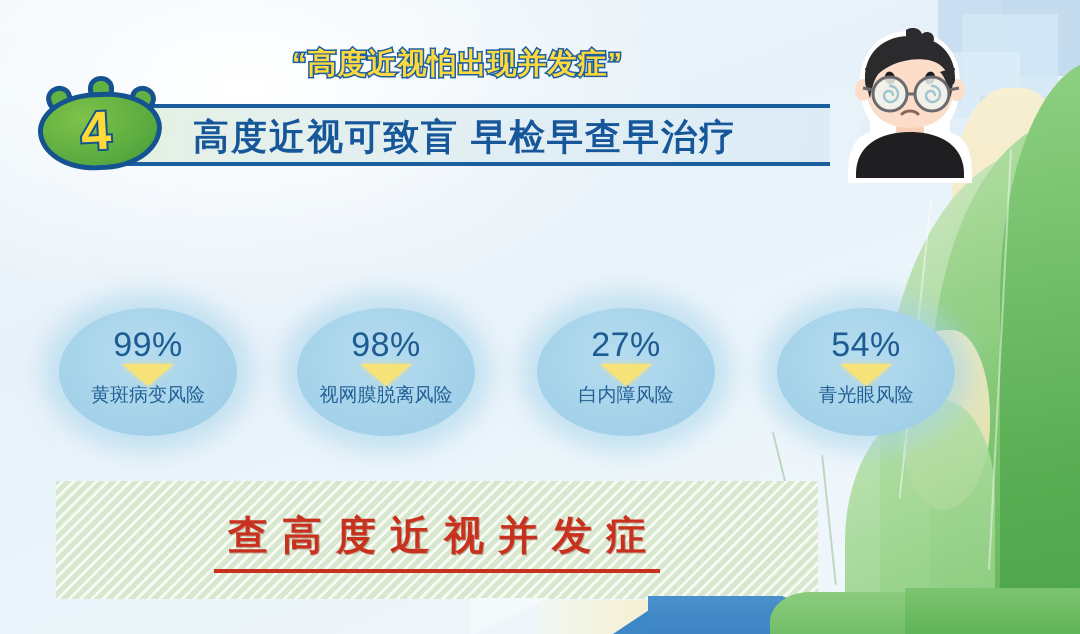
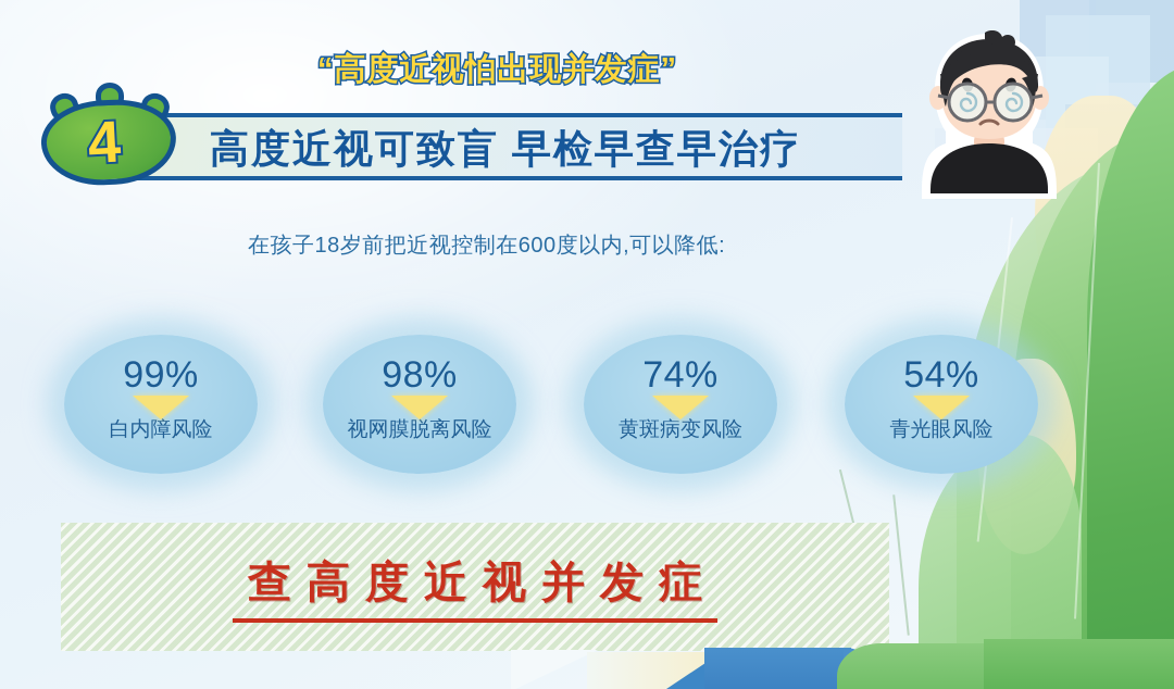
  “高度近视怕出现并发症”
  高度近视可致盲 早检早查早治疗
+ 在孩子18岁前把近视控制在600度以内,可以降低:
  99%
- 黄斑病变风险
+ 白内障风险
  98%
  视网膜脱离风险
- 27%
+ 74%
- 白内障风险
+ 黄斑病变风险
  54%
  青光眼风险
  查高度近视并发症
